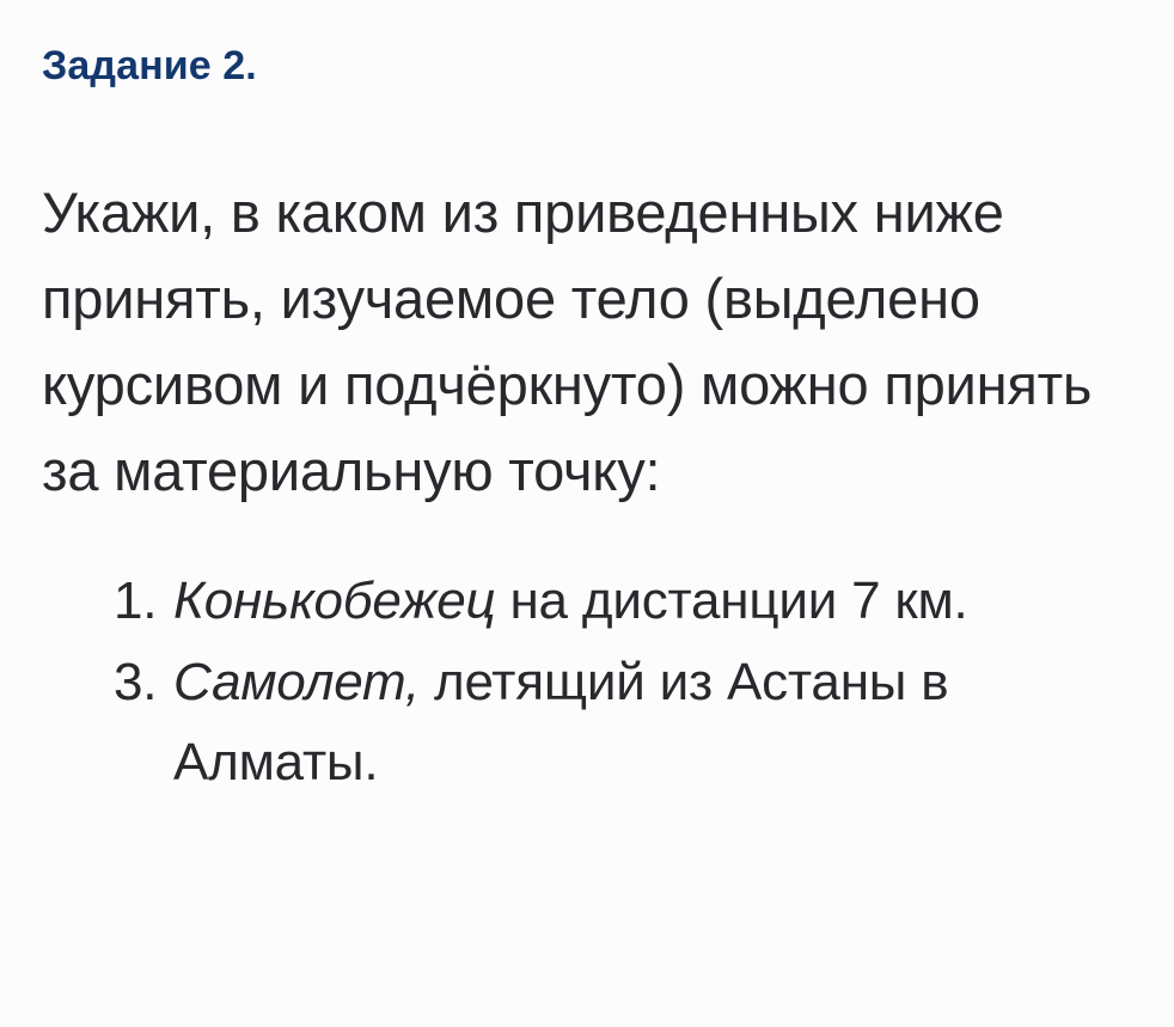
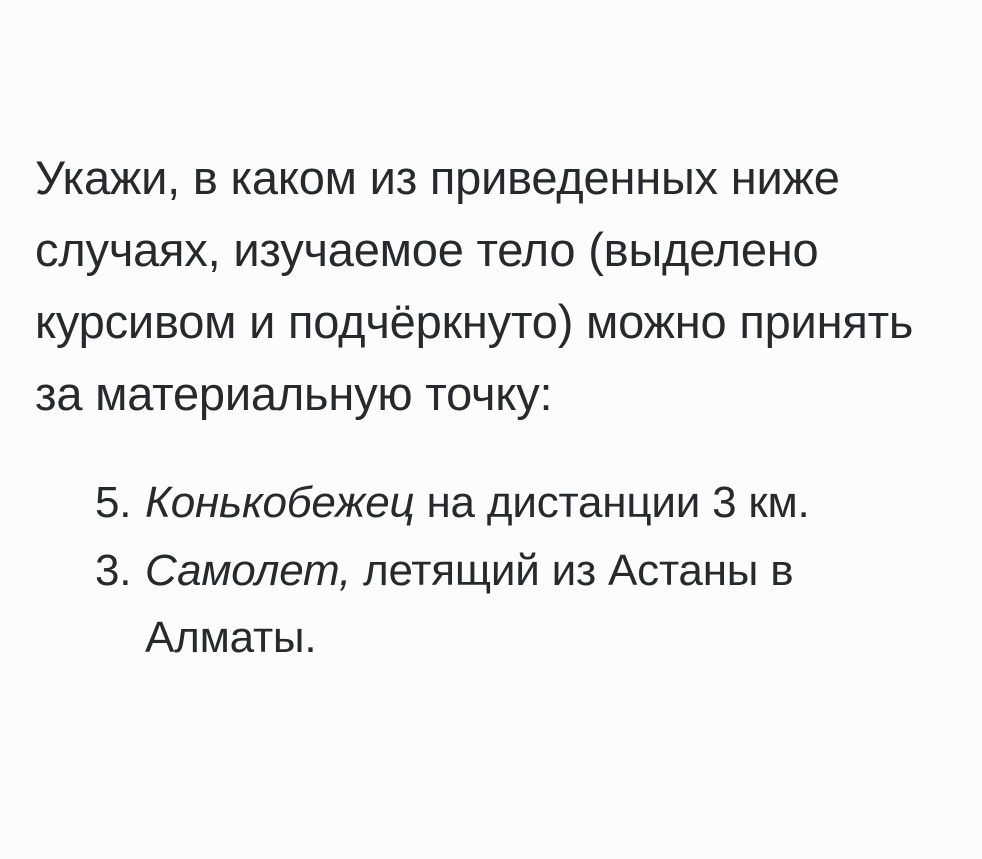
- Задание 2.
- Укажи, в каком из приведенных ниже принять, изучаемое тело (выделено курсивом и подчёркнуто) можно принять за материальную точку:
+ Укажи, в каком из приведенных ниже случаях, изучаемое тело (выделено курсивом и подчёркнуто) можно принять за материальную точку:
- 1.
+ 5.
- Конькобежец на дистанции 7 км.
+ Конькобежец на дистанции 3 км.
  3.
  Самолет, летящий из Астаны в Алматы.
